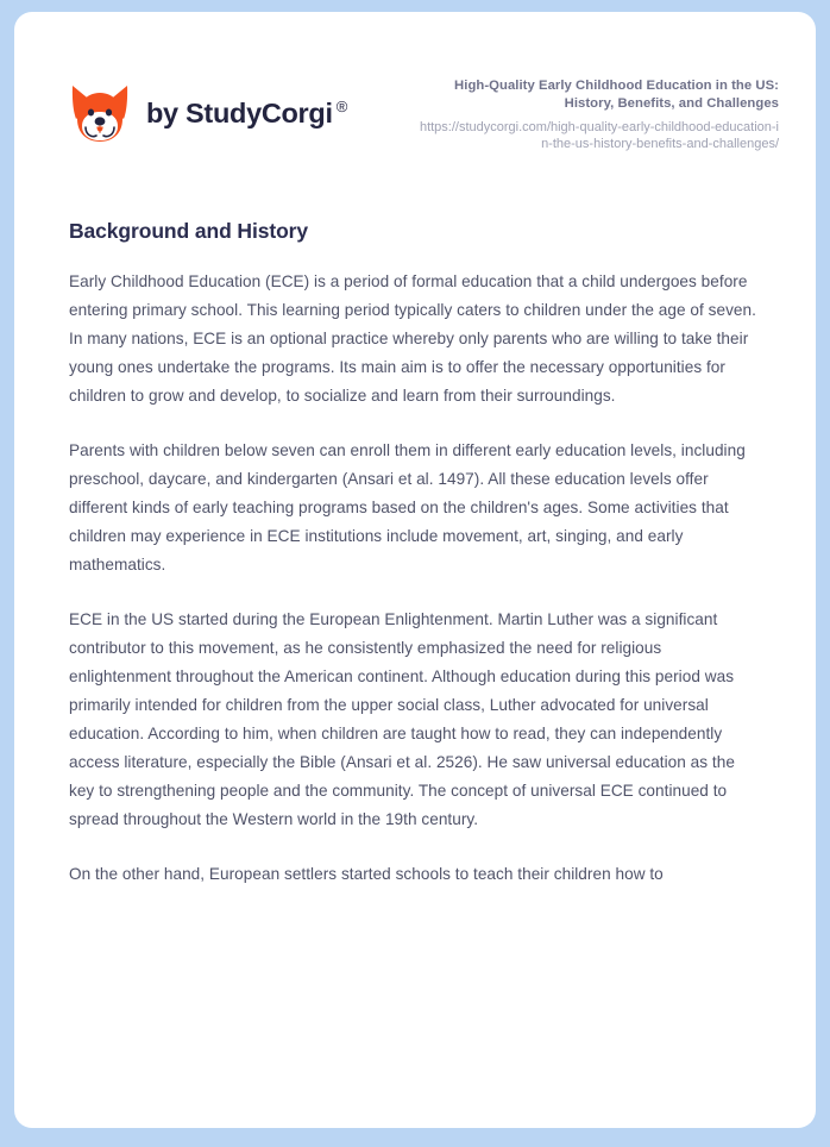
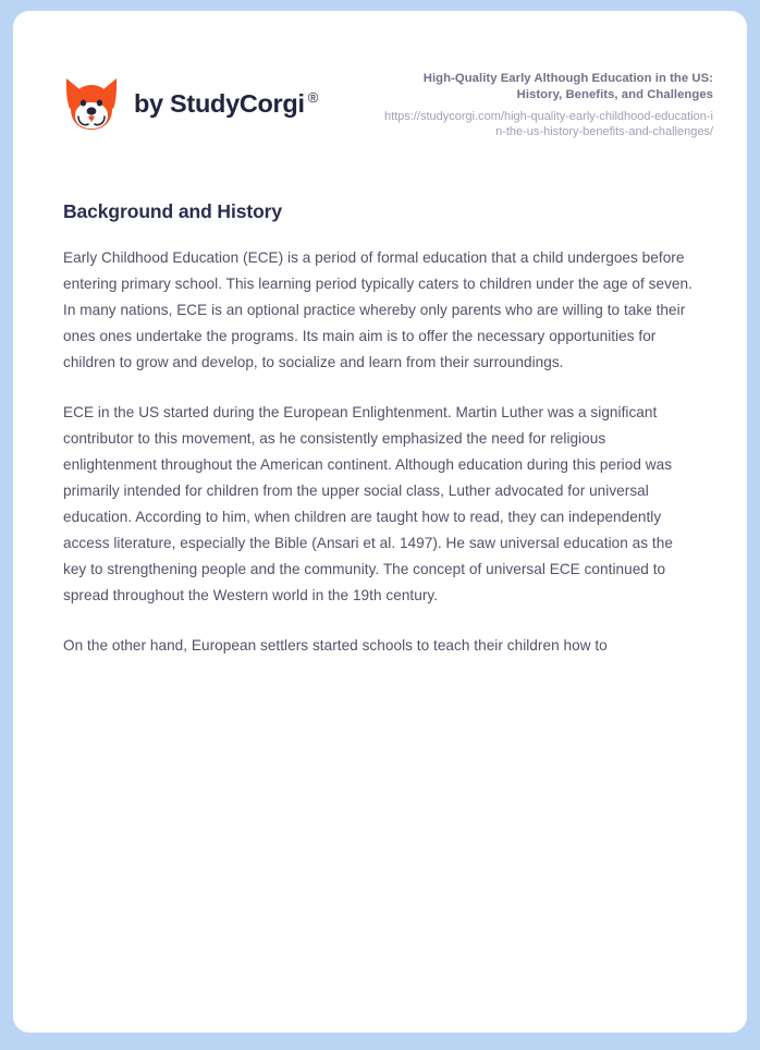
  by StudyCorgi ®
- High-Quality Early Childhood Education in the US: History, Benefits, and Challenges
+ High-Quality Early Although Education in the US: History, Benefits, and Challenges
  https://studycorgi.com/high-quality-early-childhood-education-in-the-us-history-benefits-and-challenges/
  Background and History
- Early Childhood Education (ECE) is a period of formal education that a child undergoes before entering primary school. This learning period typically caters to children under the age of seven. In many nations, ECE is an optional practice whereby only parents who are willing to take their young ones undertake the programs. Its main aim is to offer the necessary opportunities for children to grow and develop, to socialize and learn from their surroundings.
+ Early Childhood Education (ECE) is a period of formal education that a child undergoes before entering primary school. This learning period typically caters to children under the age of seven. In many nations, ECE is an optional practice whereby only parents who are willing to take their ones ones undertake the programs. Its main aim is to offer the necessary opportunities for children to grow and develop, to socialize and learn from their surroundings.
- Parents with children below seven can enroll them in different early education levels, including preschool, daycare, and kindergarten (Ansari et al. 1497). All these education levels offer different kinds of early teaching programs based on the children's ages. Some activities that children may experience in ECE institutions include movement, art, singing, and early mathematics.
- ECE in the US started during the European Enlightenment. Martin Luther was a significant contributor to this movement, as he consistently emphasized the need for religious enlightenment throughout the American continent. Although education during this period was primarily intended for children from the upper social class, Luther advocated for universal education. According to him, when children are taught how to read, they can independently access literature, especially the Bible (Ansari et al. 2526). He saw universal education as the key to strengthening people and the community. The concept of universal ECE continued to spread throughout the Western world in the 19th century.
+ ECE in the US started during the European Enlightenment. Martin Luther was a significant contributor to this movement, as he consistently emphasized the need for religious enlightenment throughout the American continent. Although education during this period was primarily intended for children from the upper social class, Luther advocated for universal education. According to him, when children are taught how to read, they can independently access literature, especially the Bible (Ansari et al. 1497). He saw universal education as the key to strengthening people and the community. The concept of universal ECE continued to spread throughout the Western world in the 19th century.
  On the other hand, European settlers started schools to teach their children how to
